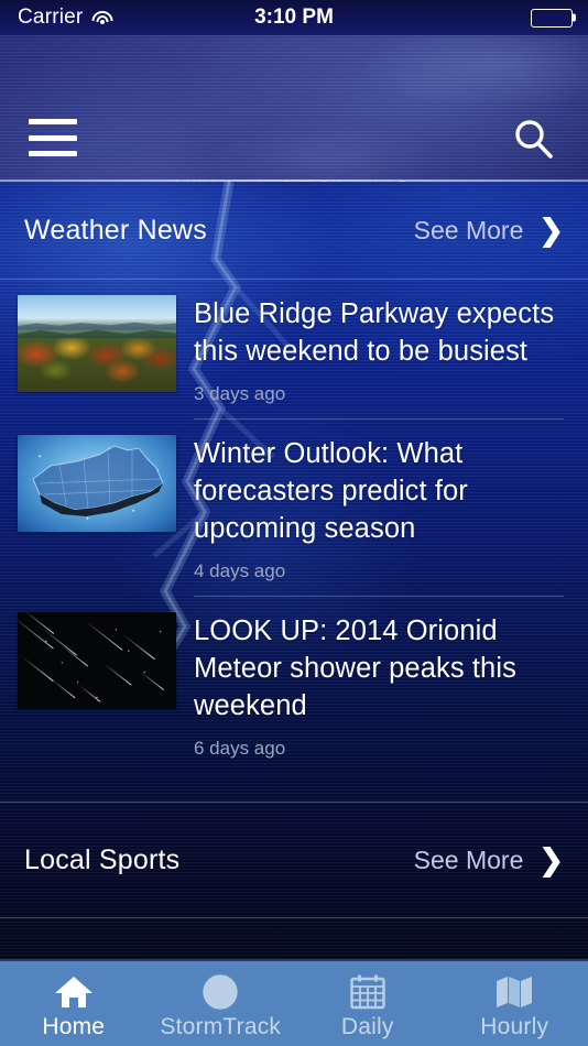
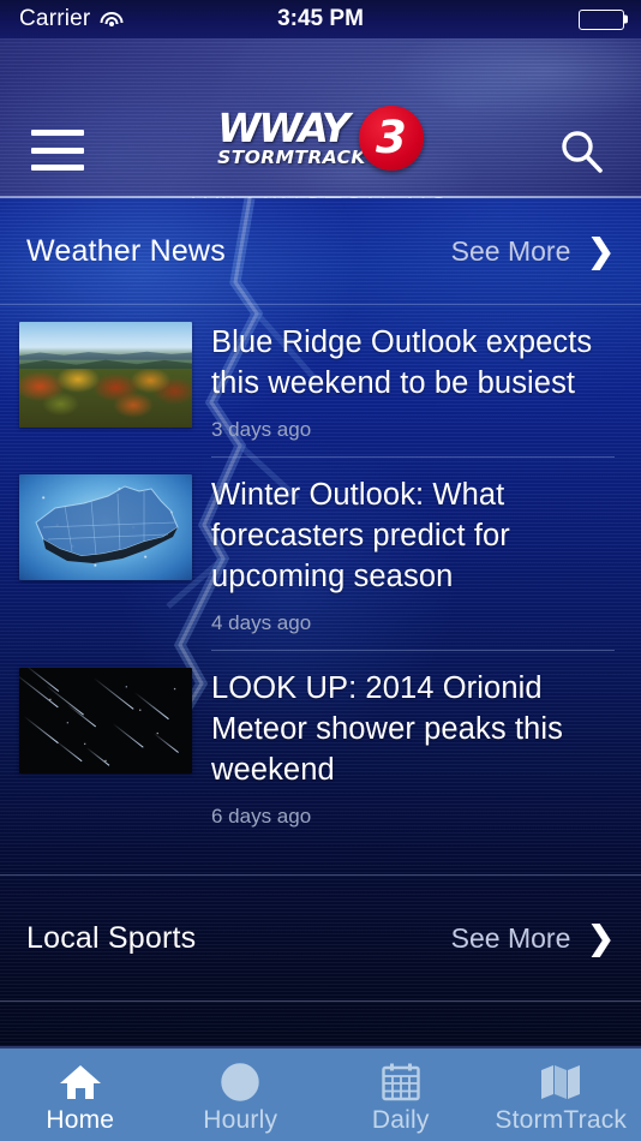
  Carrier
- 3:10 PM
+ 3:45 PM
+ WWAY
+ STORMTRACK
+ 3
  Weather News
  See More
  ❯
- Blue Ridge Parkway expects this weekend to be busiest
+ Blue Ridge Outlook expects this weekend to be busiest
  3 days ago
  Winter Outlook: What forecasters predict for upcoming season
  4 days ago
  LOOK UP: 2014 Orionid Meteor shower peaks this weekend
  6 days ago
  Local Sports
  See More
  ❯
  Home
- StormTrack
+ Hourly
  Daily
- Hourly
+ StormTrack
